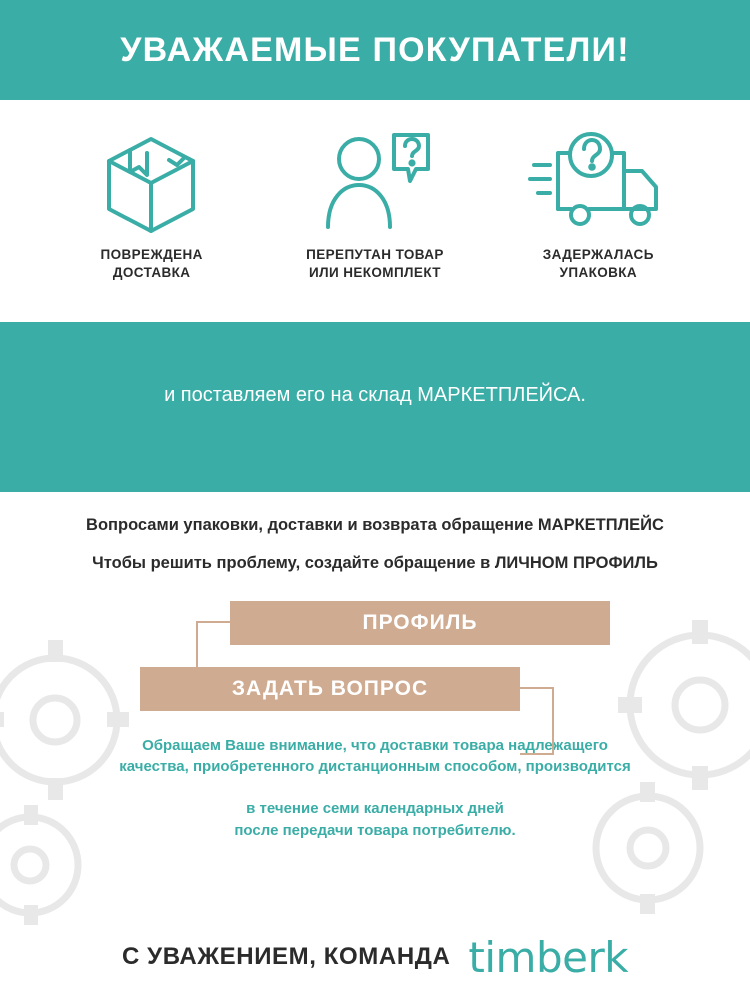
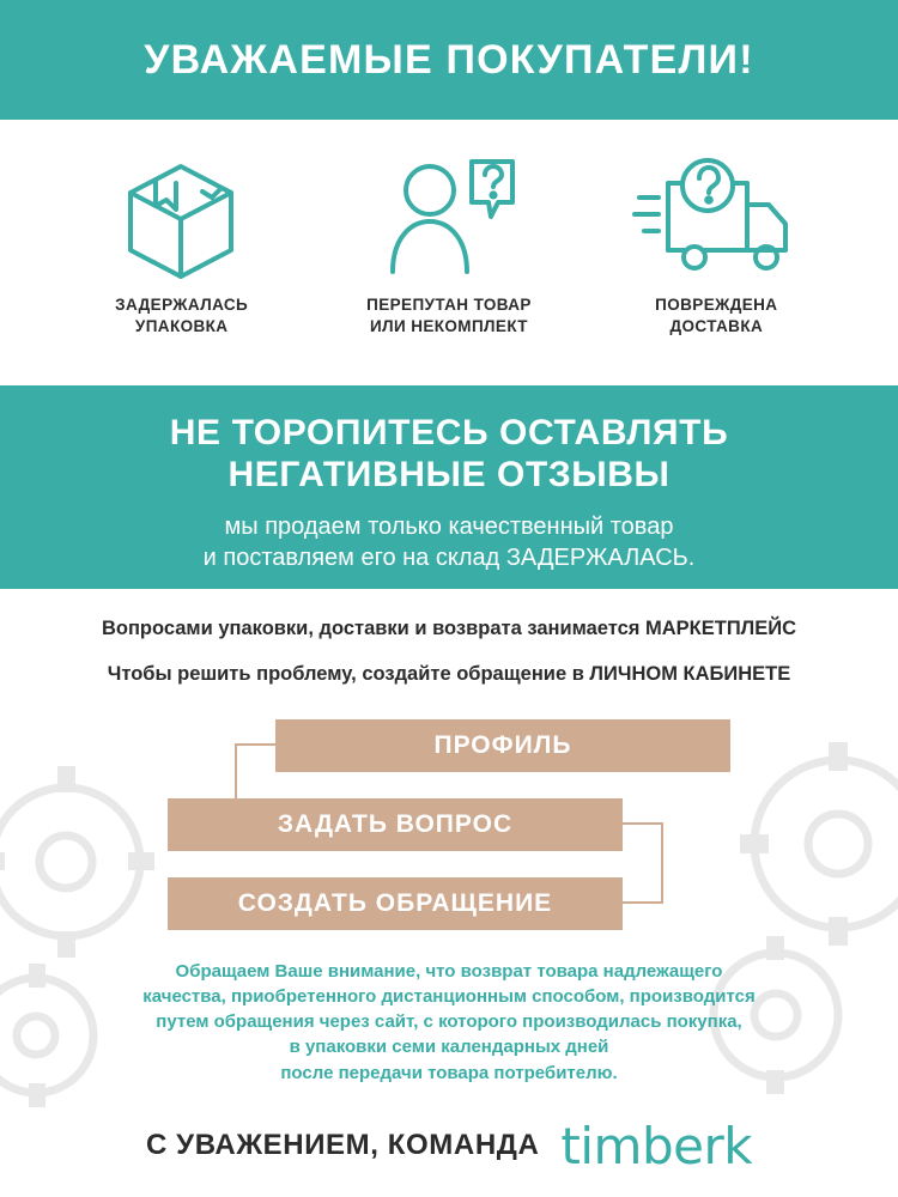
  УВАЖАЕМЫЕ ПОКУПАТЕЛИ!
- ПОВРЕЖДЕНА
+ ЗАДЕРЖАЛАСЬ
- ДОСТАВКА
+ УПАКОВКА
  ПЕРЕПУТАН ТОВАР
  ИЛИ НЕКОМПЛЕКТ
- ЗАДЕРЖАЛАСЬ
+ ПОВРЕЖДЕНА
- УПАКОВКА
+ ДОСТАВКА
+ НЕ ТОРОПИТЕСЬ ОСТАВЛЯТЬ
+ НЕГАТИВНЫЕ ОТЗЫВЫ
+ мы продаем только качественный товар
- и поставляем его на склад МАРКЕТПЛЕЙСА.
+ и поставляем его на склад ЗАДЕРЖАЛАСЬ.
- Вопросами упаковки, доставки и возврата обращение МАРКЕТПЛЕЙС
+ Вопросами упаковки, доставки и возврата занимается МАРКЕТПЛЕЙС
- Чтобы решить проблему, создайте обращение в ЛИЧНОМ ПРОФИЛЬ
+ Чтобы решить проблему, создайте обращение в ЛИЧНОМ КАБИНЕТЕ
  ПРОФИЛЬ
  ЗАДАТЬ ВОПРОС
+ СОЗДАТЬ ОБРАЩЕНИЕ
- Обращаем Ваше внимание, что доставки товара надлежащего
+ Обращаем Ваше внимание, что возврат товара надлежащего
  качества, приобретенного дистанционным способом, производится
+ путем обращения через сайт, с которого производилась покупка,
- в течение семи календарных дней
+ в упаковки семи календарных дней
  после передачи товара потребителю.
  С УВАЖЕНИЕМ, КОМАНДА
  timberk
